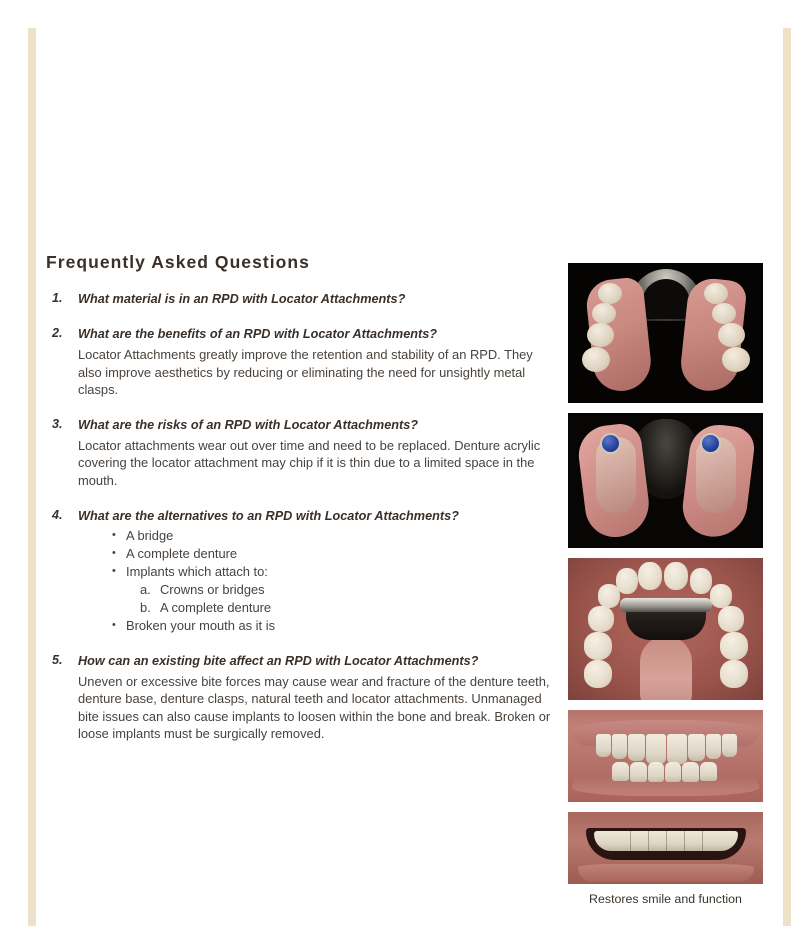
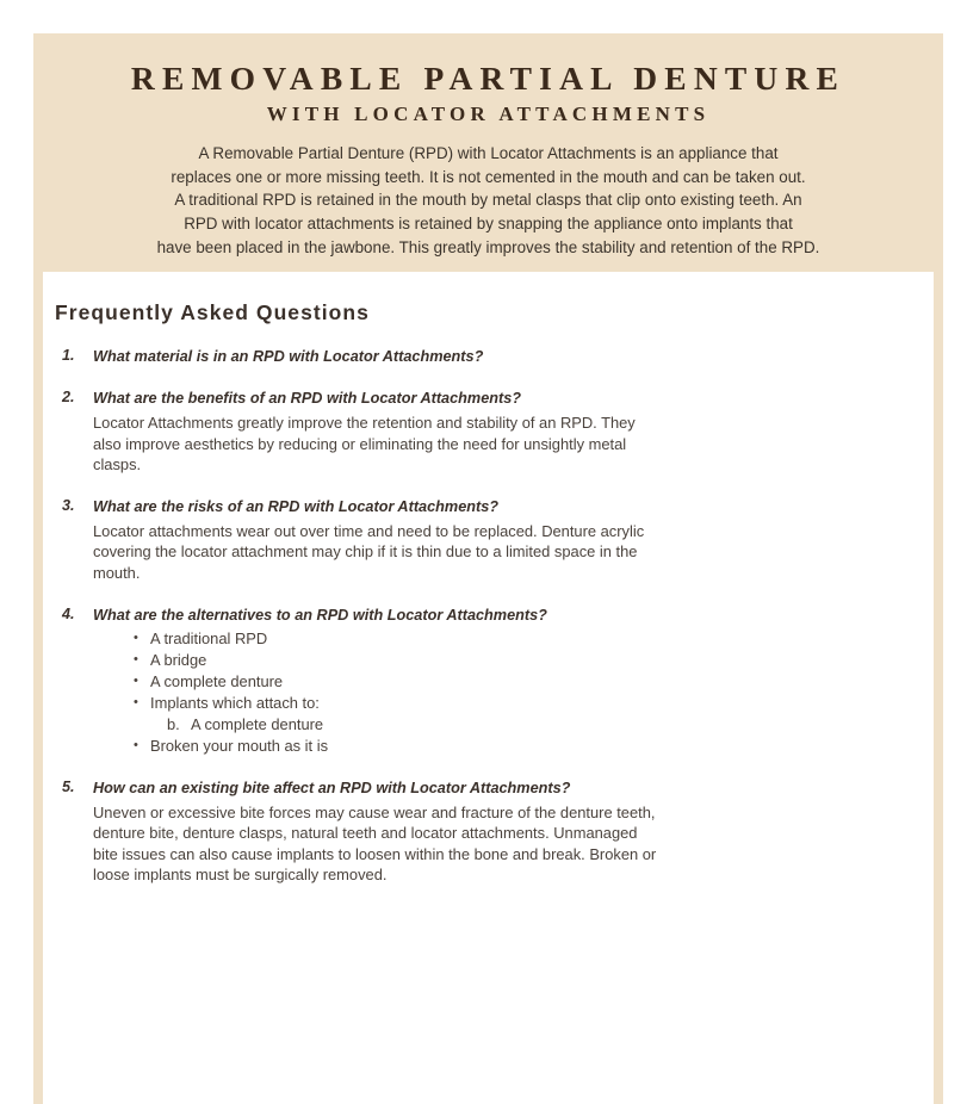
+ REMOVABLE PARTIAL DENTURE
+ WITH LOCATOR ATTACHMENTS
+ A Removable Partial Denture (RPD) with Locator Attachments is an appliance that
+ replaces one or more missing teeth. It is not cemented in the mouth and can be taken out.
+ A traditional RPD is retained in the mouth by metal clasps that clip onto existing teeth. An
+ RPD with locator attachments is retained by snapping the appliance onto implants that
+ have been placed in the jawbone. This greatly improves the stability and retention of the RPD.
  Frequently Asked Questions
  1.
  What material is in an RPD with Locator Attachments?
  2.
  What are the benefits of an RPD with Locator Attachments?
  Locator Attachments greatly improve the retention and stability of an RPD. They also improve aesthetics by reducing or eliminating the need for unsightly metal clasps.
  3.
  What are the risks of an RPD with Locator Attachments?
  Locator attachments wear out over time and need to be replaced. Denture acrylic covering the locator attachment may chip if it is thin due to a limited space in the mouth.
  4.
  What are the alternatives to an RPD with Locator Attachments?
+ A traditional RPD
  A bridge
  A complete denture
  Implants which attach to:
- a.
- Crowns or bridges
  b.
  A complete denture
  Broken your mouth as it is
  5.
  How can an existing bite affect an RPD with Locator Attachments?
- Uneven or excessive bite forces may cause wear and fracture of the denture teeth, denture base, denture clasps, natural teeth and locator attachments. Unmanaged bite issues can also cause implants to loosen within the bone and break. Broken or loose implants must be surgically removed.
+ Uneven or excessive bite forces may cause wear and fracture of the denture teeth, denture bite, denture clasps, natural teeth and locator attachments. Unmanaged bite issues can also cause implants to loosen within the bone and break. Broken or loose implants must be surgically removed.
- Restores smile and function
